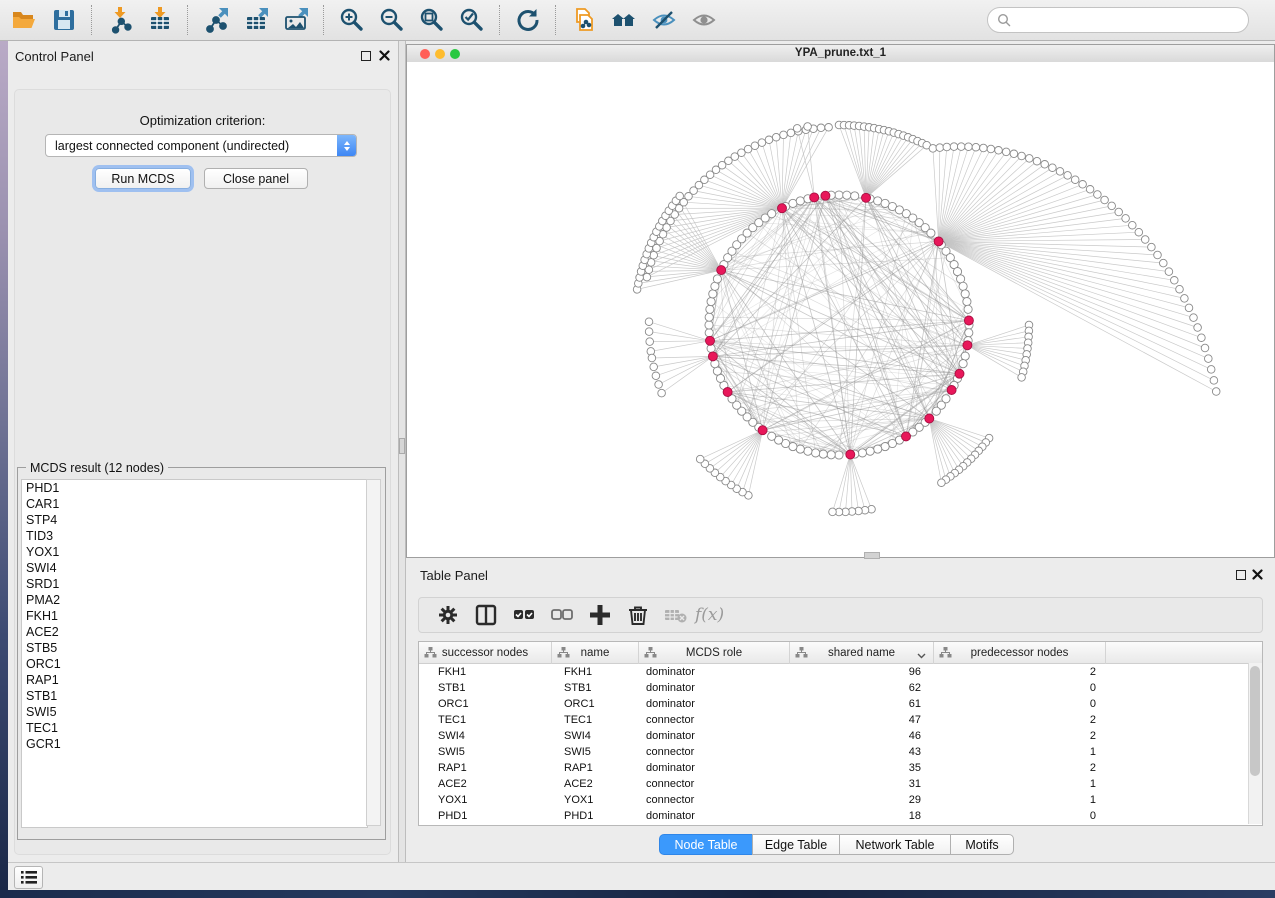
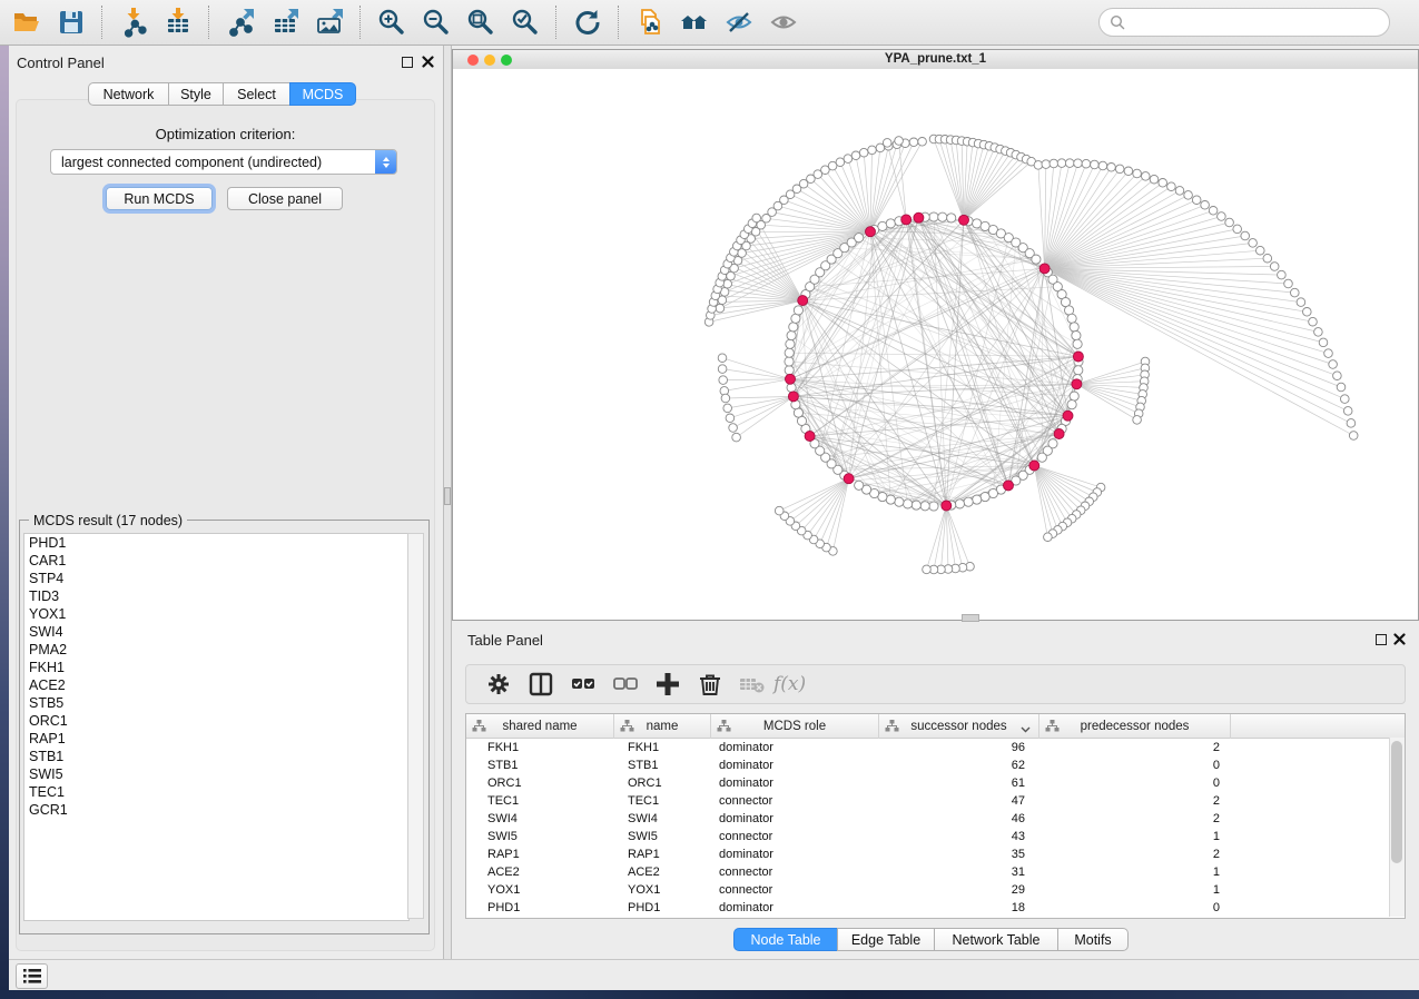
  Control Panel
+ Network
+ Style
+ Select
+ MCDS
  Optimization criterion:
  largest connected component (undirected)
  Run MCDS
  Close panel
- MCDS result (12 nodes)
+ MCDS result (17 nodes)
  PHD1
  CAR1
  STP4
  TID3
  YOX1
  SWI4
- SRD1
  PMA2
  FKH1
  ACE2
  STB5
  ORC1
  RAP1
  STB1
  SWI5
  TEC1
  GCR1
  YPA_prune.txt_1
  Table Panel
  f(x)
- successor nodes
+ shared name
  name
  MCDS role
- shared name
+ successor nodes
  predecessor nodes
  FKH1
  FKH1
  dominator
  96
  2
  STB1
  STB1
  dominator
  62
  0
  ORC1
  ORC1
  dominator
  61
  0
  TEC1
  TEC1
  connector
  47
  2
  SWI4
  SWI4
  dominator
  46
  2
  SWI5
  SWI5
  connector
  43
  1
  RAP1
  RAP1
  dominator
  35
  2
  ACE2
  ACE2
  connector
  31
  1
  YOX1
  YOX1
  connector
  29
  1
  PHD1
  PHD1
  dominator
  18
  0
  Node Table
  Edge Table
  Network Table
  Motifs
